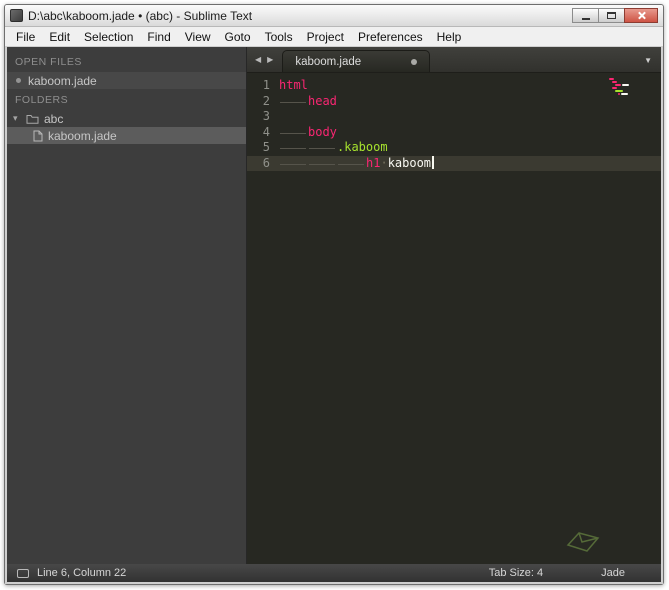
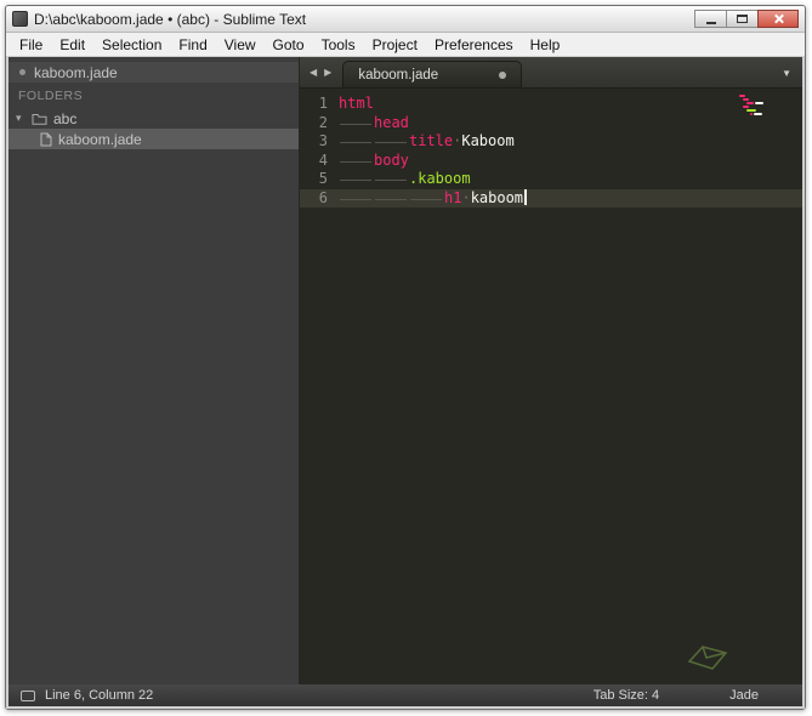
  D:\abc\kaboom.jade • (abc) - Sublime Text
  File
  Edit
  Selection
  Find
  View
  Goto
  Tools
  Project
  Preferences
  Help
- OPEN FILES
  kaboom.jade
  FOLDERS
  ▾
  abc
  kaboom.jade
  ◀
  ▶
  kaboom.jade
  ▼
  1
  html
  2
  head
  3
+ title·Kaboom
  4
  body
  5
  .kaboom
  6
  h1·kaboom
  Line 6, Column 22
  Tab Size: 4
  Jade
